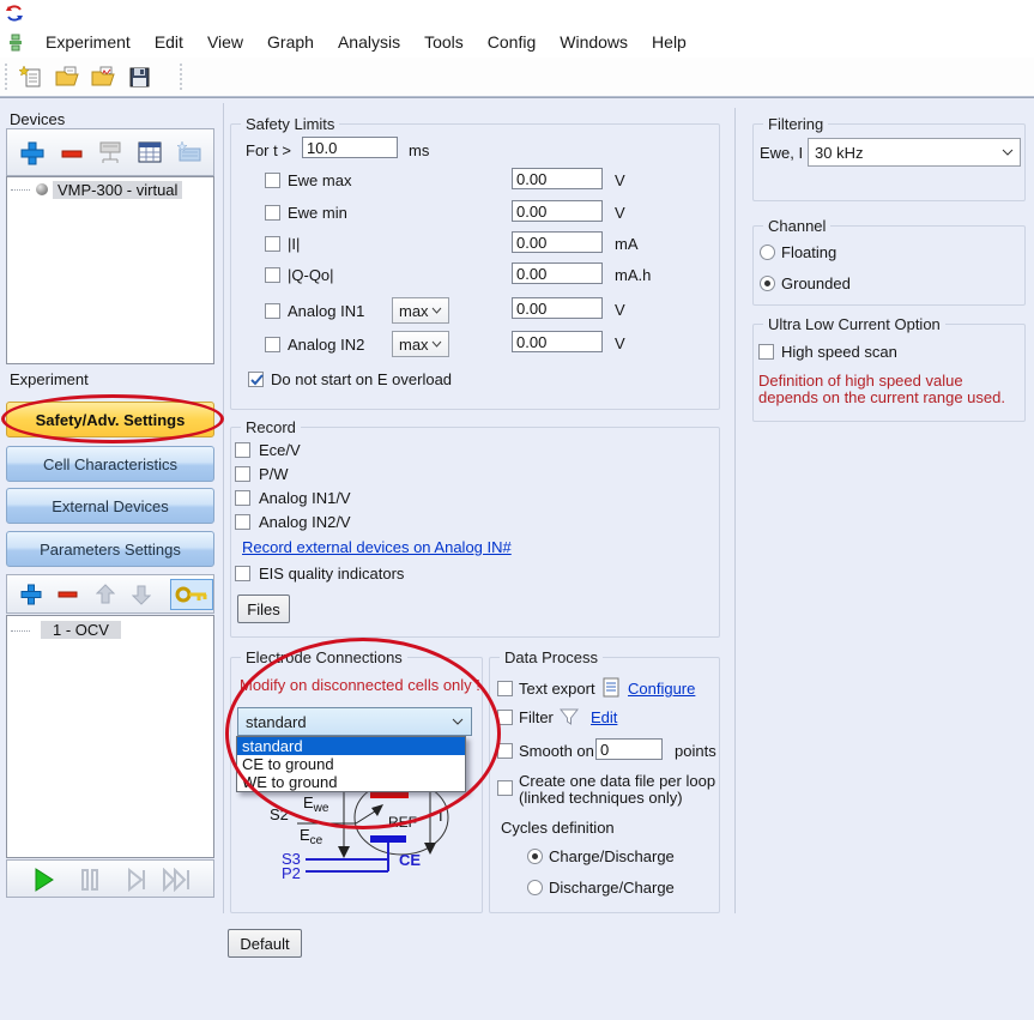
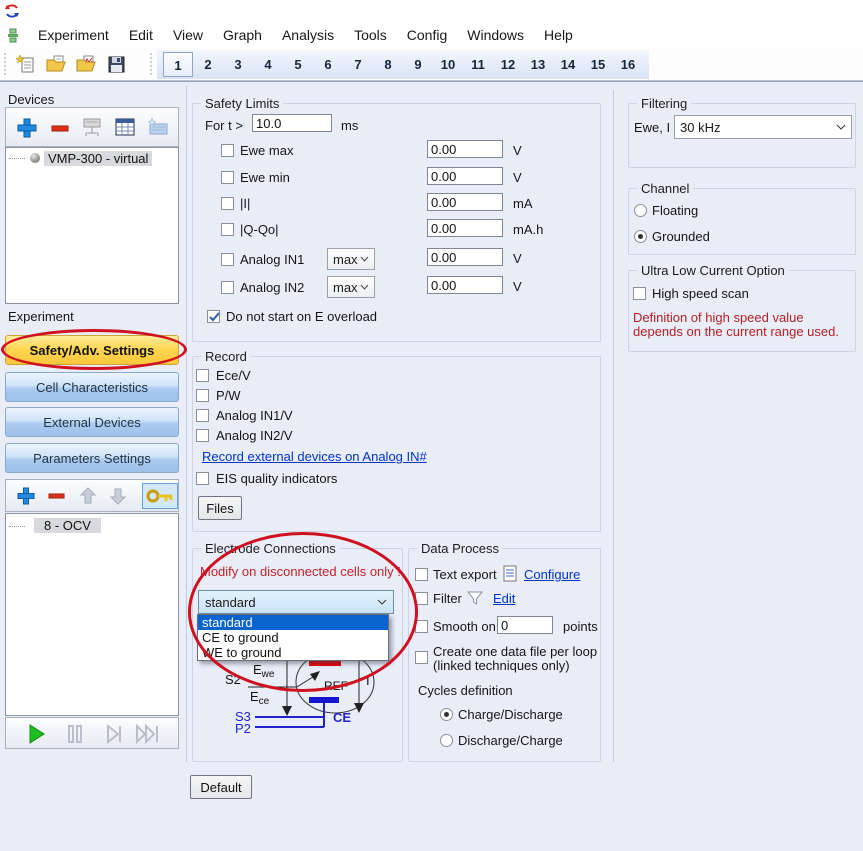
  Experiment
  Edit
  View
  Graph
  Analysis
  Tools
  Config
  Windows
  Help
+ 1
+ 2
+ 3
+ 4
+ 5
+ 6
+ 7
+ 8
+ 9
+ 10
+ 11
+ 12
+ 13
+ 14
+ 15
+ 16
  Devices
  VMP-300 - virtual
  Experiment
  Safety/Adv. Settings
  Cell Characteristics
  External Devices
  Parameters Settings
- 1 - OCV
+ 8 - OCV
  Safety Limits
  For t >
  10.0
  ms
  Ewe max
  0.00
  V
  Ewe min
  0.00
  V
  |I|
  0.00
  mA
  |Q-Qo|
  0.00
  mA.h
  Analog IN1
  max
  0.00
  V
  Analog IN2
  max
  0.00
  V
  Do not start on E overload
  Record
  Ece/V
  P/W
  Analog IN1/V
  Analog IN2/V
  Record external devices on Analog IN#
  EIS quality indicators
  Files
  Electrode Connections
  Modify on disconnected cells only !
  Ewe
  S2
  REF
  S3
  P2
  CE
  Ece
  I
  standard
  standard
  CE to ground
  WE to ground
  Data Process
  Text export
  Configure
  Filter
  Edit
  Smooth on
  0
  points
  Create one data file per loop
  (linked techniques only)
  Cycles definition
  Charge/Discharge
  Discharge/Charge
  Filtering
  Ewe, I
  30 kHz
  Channel
  Floating
  Grounded
  Ultra Low Current Option
  High speed scan
  Definition of high speed value
  depends on the current range used.
  Default
